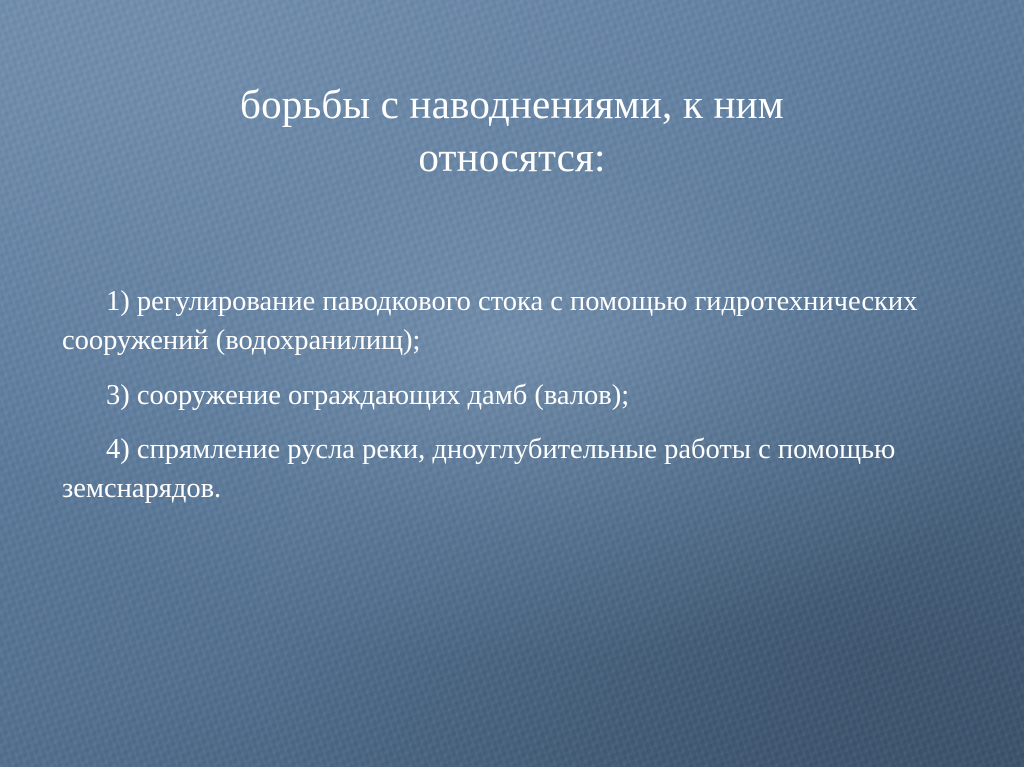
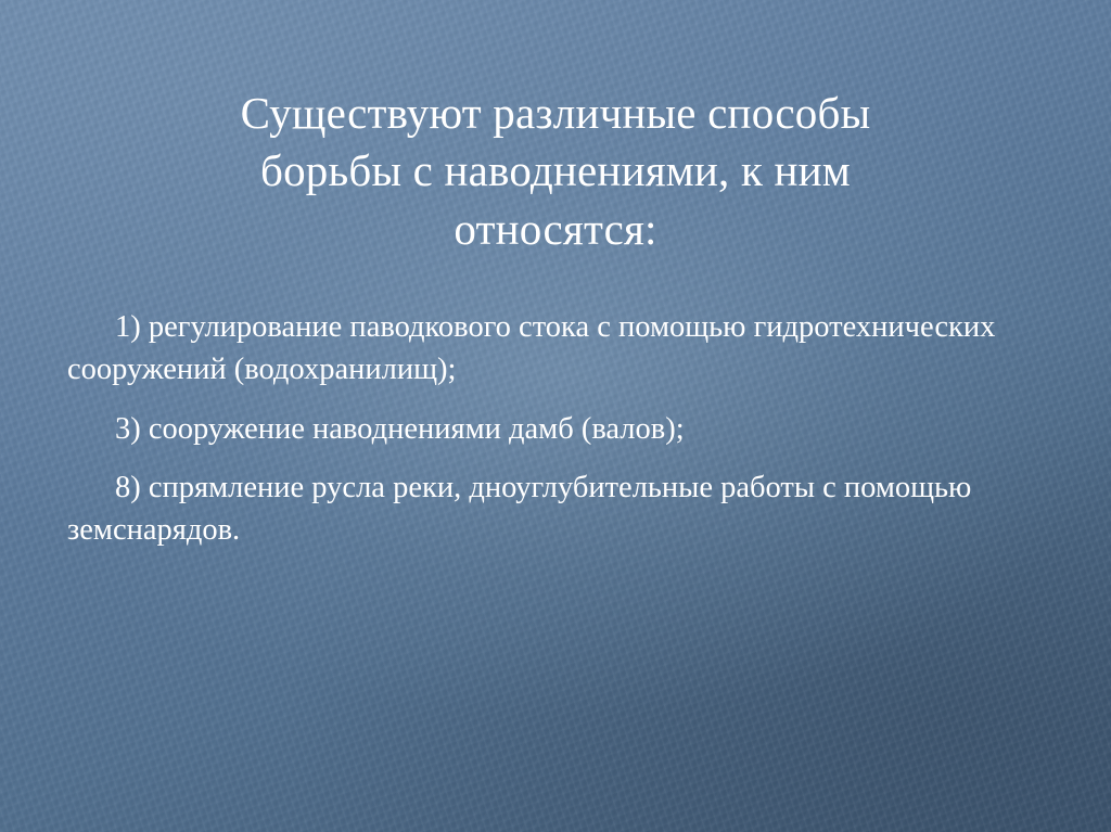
+ Существуют различные способы
  борьбы с наводнениями, к ним
  относятся:
  1) регулирование паводкового стока с помощью гидротехнических сооружений (водохранилищ);
- 3) сооружение ограждающих дамб (валов);
+ 3) сооружение наводнениями дамб (валов);
- 4) спрямление русла реки, дноуглубительные работы с помощью земснарядов.
+ 8) спрямление русла реки, дноуглубительные работы с помощью земснарядов.
